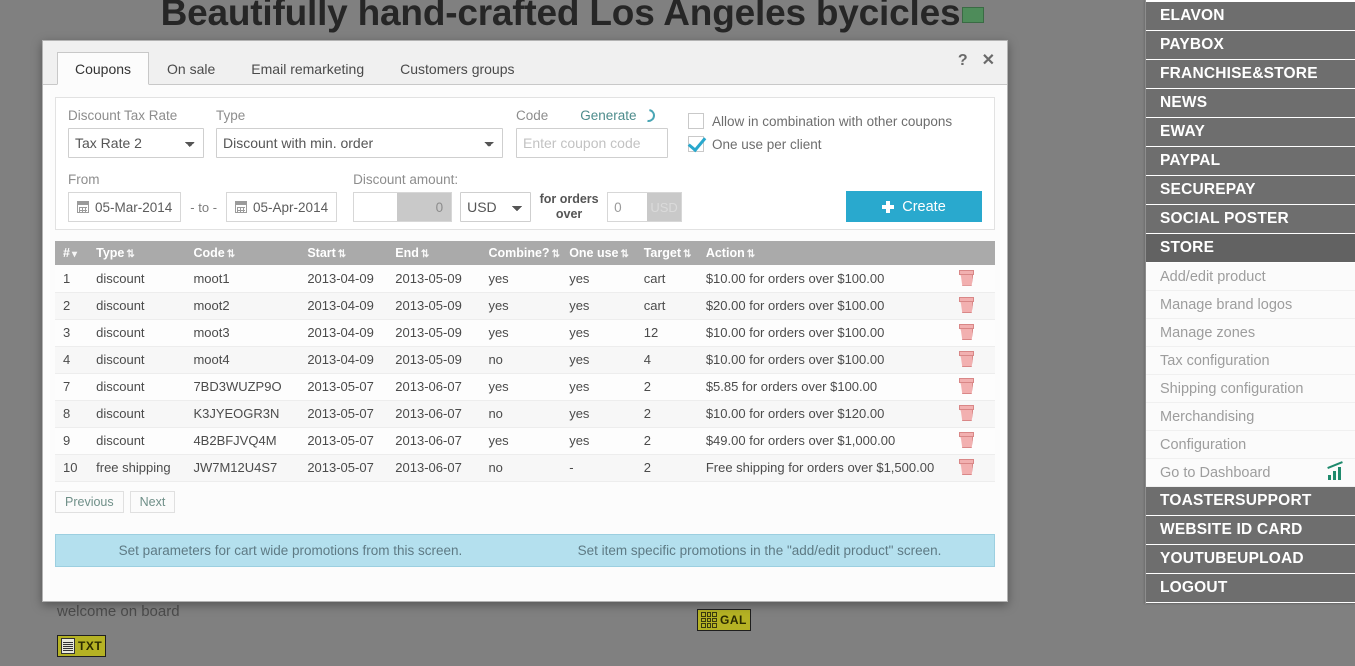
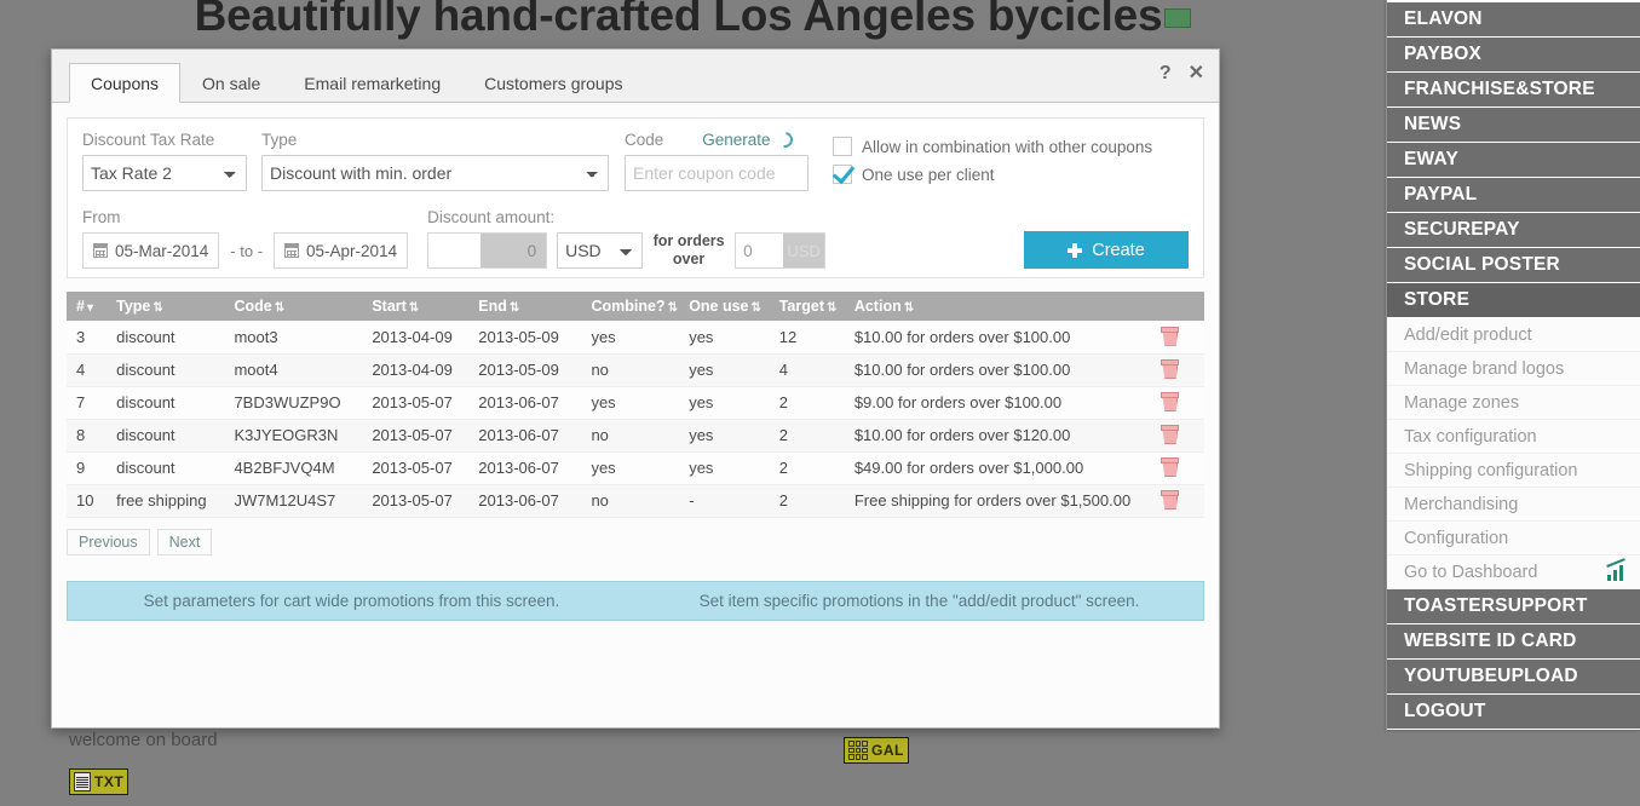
  Beautifully hand-crafted Los Angeles bycicles
  welcome on board
  TXT
  GAL
  ELAVON
  PAYBOX
  FRANCHISE&STORE
  NEWS
  EWAY
  PAYPAL
  SECUREPAY
  SOCIAL POSTER
  STORE
  Add/edit product
  Manage brand logos
  Manage zones
  Tax configuration
  Shipping configuration
  Merchandising
  Configuration
  Go to Dashboard
  TOASTERSUPPORT
  WEBSITE ID CARD
  YOUTUBEUPLOAD
  LOGOUT
  Coupons
  On sale
  Email remarketing
  Customers groups
  ?
  ✕
  Discount Tax Rate
  Tax Rate 2
  Type
  Discount with min. order
  Code
  Generate
  Enter coupon code
  Allow in combination with other coupons
  One use per client
  From
  05-Mar-2014
  - to -
  05-Apr-2014
  Discount amount:
  0
  USD
  for orders over
  0
  Create
  # ▾	Type ⇅	Code ⇅	Start ⇅	End ⇅	Combine? ⇅	One use ⇅	Target ⇅	Action ⇅
- 1	discount	moot1	2013-04-09	2013-05-09	yes	yes	cart	$10.00 for orders over $100.00
- 2	discount	moot2	2013-04-09	2013-05-09	yes	yes	cart	$20.00 for orders over $100.00
  3	discount	moot3	2013-04-09	2013-05-09	yes	yes	12	$10.00 for orders over $100.00
  4	discount	moot4	2013-04-09	2013-05-09	no	yes	4	$10.00 for orders over $100.00
- 7	discount	7BD3WUZP9O	2013-05-07	2013-06-07	yes	yes	2	$5.85 for orders over $100.00
+ 7	discount	7BD3WUZP9O	2013-05-07	2013-06-07	yes	yes	2	$9.00 for orders over $100.00
  8	discount	K3JYEOGR3N	2013-05-07	2013-06-07	no	yes	2	$10.00 for orders over $120.00
  9	discount	4B2BFJVQ4M	2013-05-07	2013-06-07	yes	yes	2	$49.00 for orders over $1,000.00
  10	free shipping	JW7M12U4S7	2013-05-07	2013-06-07	no	-	2	Free shipping for orders over $1,500.00
  Previous
  Next
  Set parameters for cart wide promotions from this screen.
  Set item specific promotions in the "add/edit product" screen.
